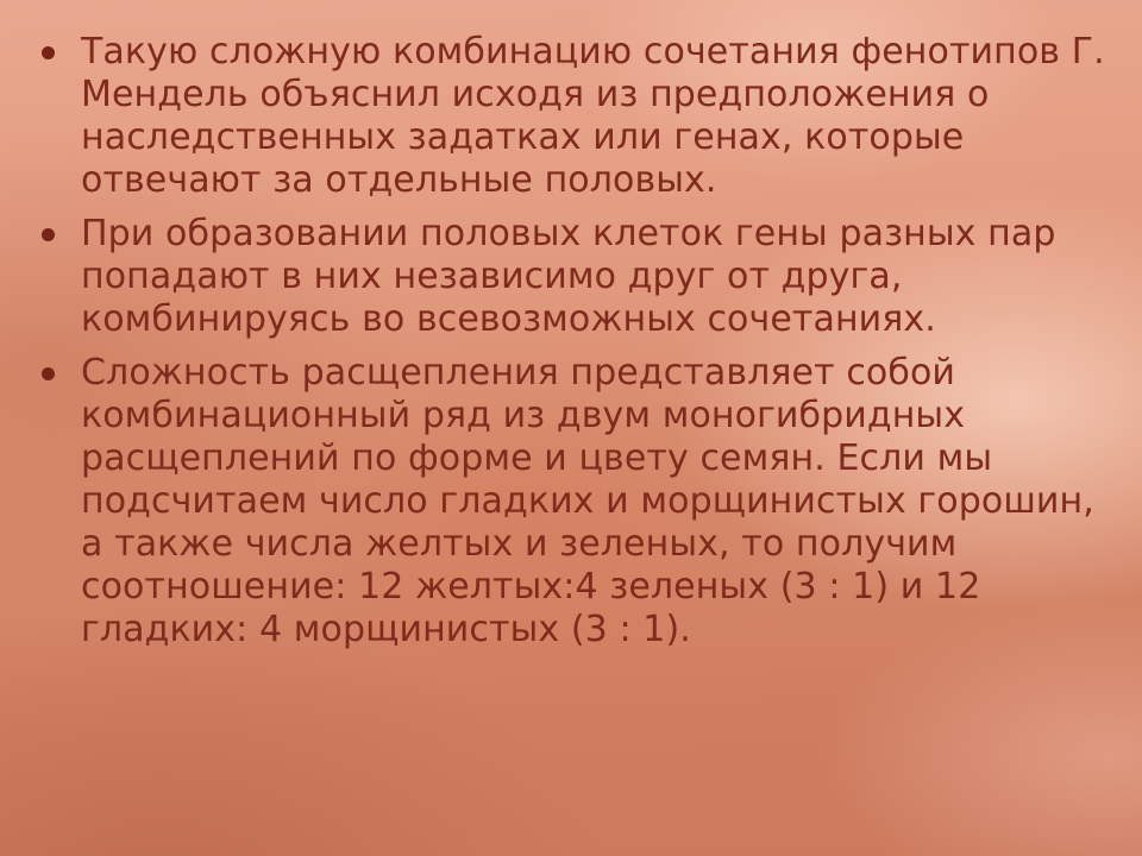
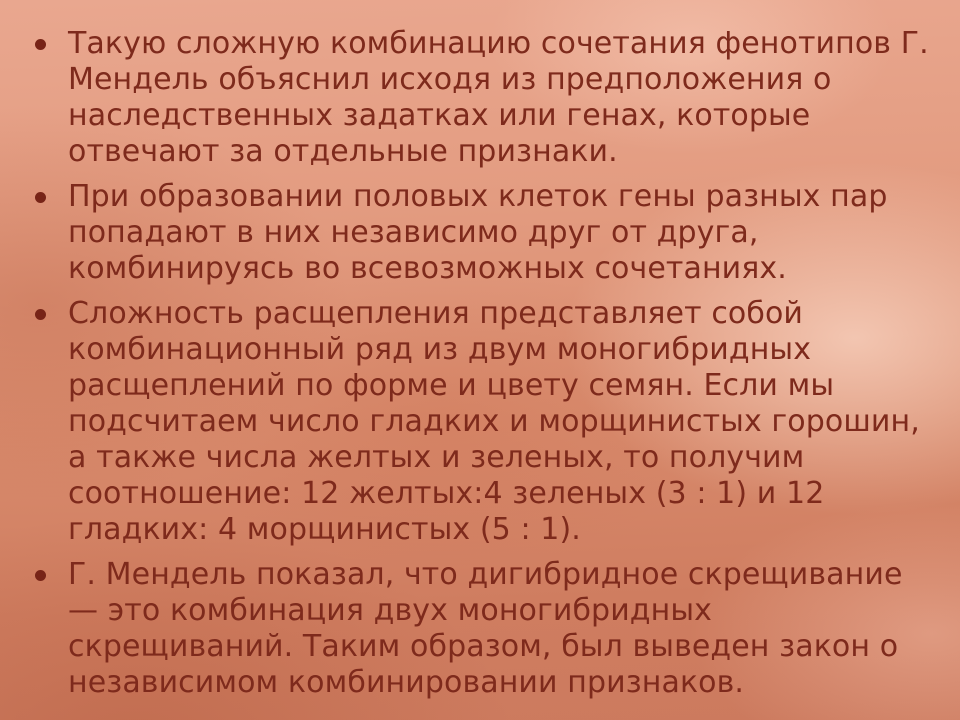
- Такую сложную комбинацию сочетания фенотипов Г. Мендель объяснил исходя из предположения о наследственных задатках или генах, которые отвечают за отдельные половых.
+ Такую сложную комбинацию сочетания фенотипов Г. Мендель объяснил исходя из предположения о наследственных задатках или генах, которые отвечают за отдельные признаки.
  При образовании половых клеток гены разных пар попадают в них независимо друг от друга, комбинируясь во всевозможных сочетаниях.
- Сложность расщепления представляет собой комбинационный ряд из двум моногибридных расщеплений по форме и цвету семян. Если мы подсчитаем число гладких и морщинистых горошин, а также числа желтых и зеленых, то получим соотношение: 12 желтых:4 зеленых (3 : 1) и 12 гладких: 4 морщинистых (3 : 1).
+ Сложность расщепления представляет собой комбинационный ряд из двум моногибридных расщеплений по форме и цвету семян. Если мы подсчитаем число гладких и морщинистых горошин, а также числа желтых и зеленых, то получим соотношение: 12 желтых:4 зеленых (3 : 1) и 12 гладких: 4 морщинистых (5 : 1).
+ Г. Мендель показал, что дигибридное скрещивание — это комбинация двух моногибридных скрещиваний. Таким образом, был выведен закон о независимом комбинировании признаков.
